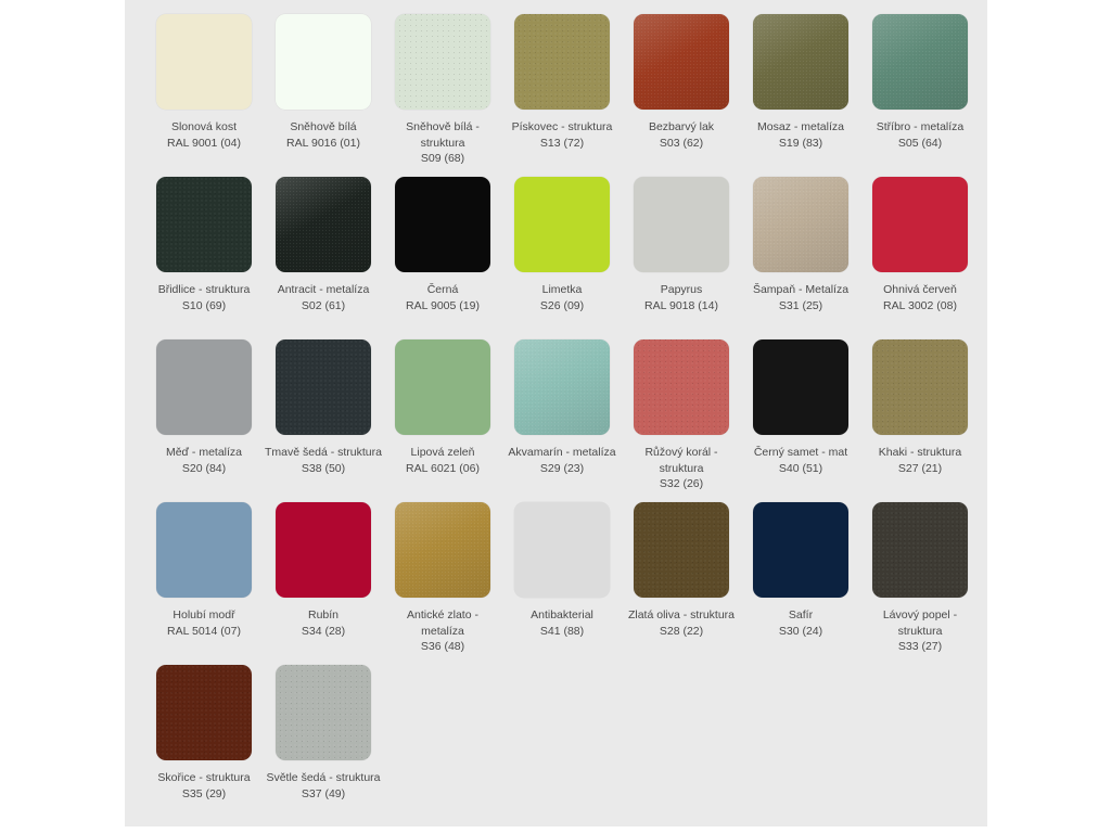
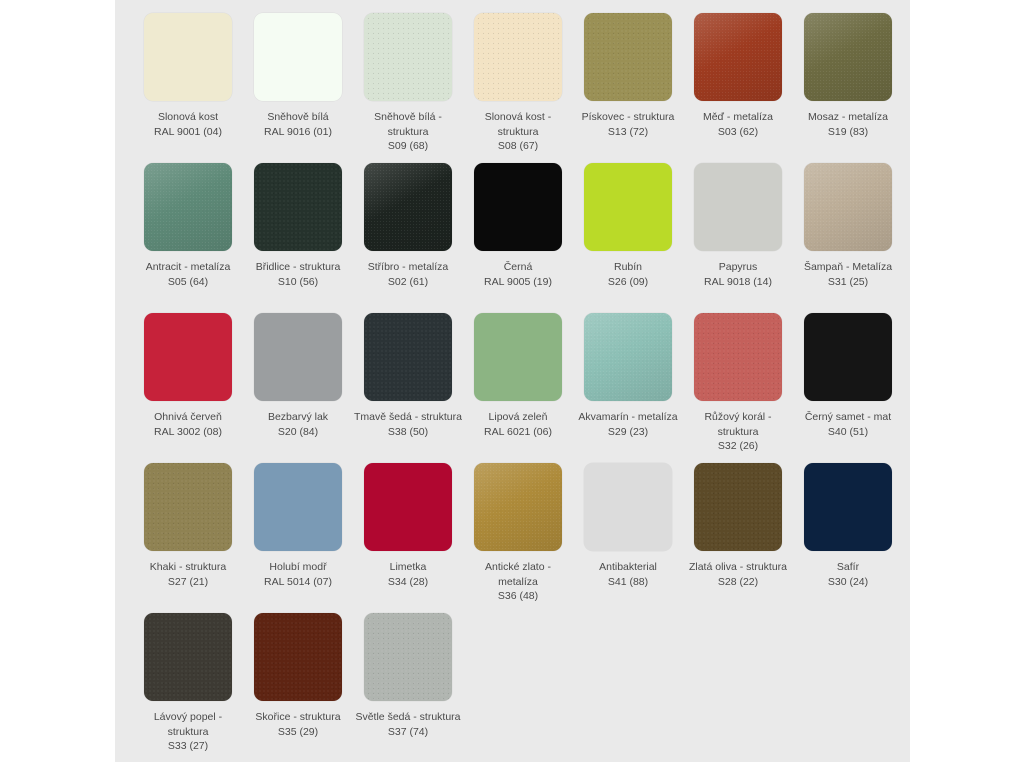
  Slonová kost
  RAL 9001 (04)
  Sněhově bílá
  RAL 9016 (01)
  Sněhově bílá - struktura
  S09 (68)
+ Slonová kost - struktura
+ S08 (67)
  Pískovec - struktura
  S13 (72)
- Bezbarvý lak
+ Měď - metalíza
  S03 (62)
  Mosaz - metalíza
  S19 (83)
- Stříbro - metalíza
+ Antracit - metalíza
  S05 (64)
  Břidlice - struktura
- S10 (69)
+ S10 (56)
- Antracit - metalíza
+ Stříbro - metalíza
  S02 (61)
  Černá
  RAL 9005 (19)
- Limetka
+ Rubín
  S26 (09)
  Papyrus
  RAL 9018 (14)
  Šampaň - Metalíza
  S31 (25)
  Ohnivá červeň
  RAL 3002 (08)
- Měď - metalíza
+ Bezbarvý lak
  S20 (84)
  Tmavě šedá - struktura
  S38 (50)
  Lipová zeleň
  RAL 6021 (06)
  Akvamarín - metalíza
  S29 (23)
  Růžový korál - struktura
  S32 (26)
  Černý samet - mat
  S40 (51)
  Khaki - struktura
  S27 (21)
  Holubí modř
  RAL 5014 (07)
- Rubín
+ Limetka
  S34 (28)
  Antické zlato - metalíza
  S36 (48)
  Antibakterial
  S41 (88)
  Zlatá oliva - struktura
  S28 (22)
  Safír
  S30 (24)
  Lávový popel - struktura
  S33 (27)
  Skořice - struktura
  S35 (29)
  Světle šedá - struktura
- S37 (49)
+ S37 (74)
